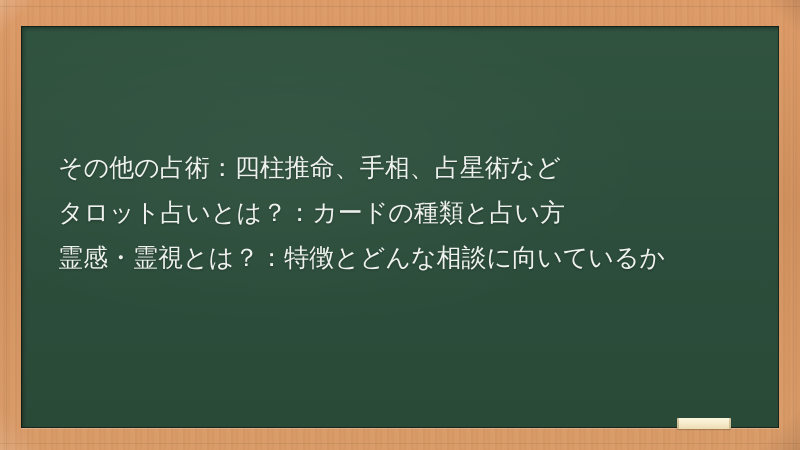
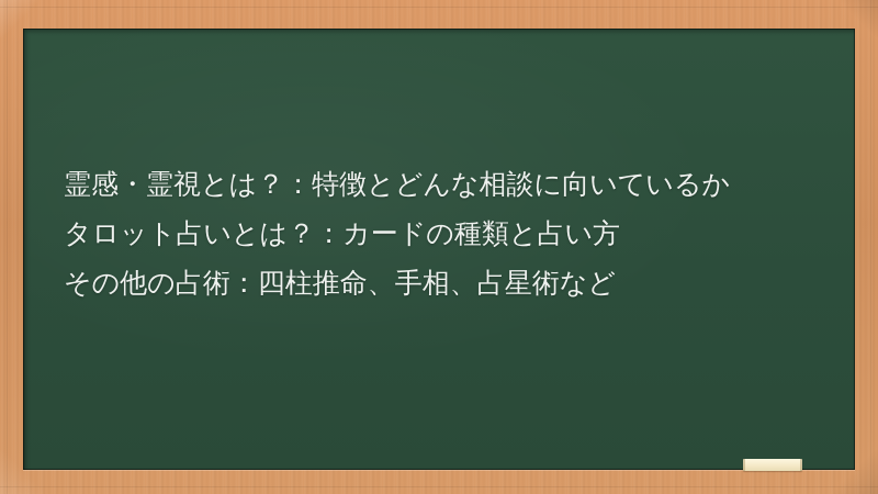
- その他の占術：四柱推命、手相、占星術など
+ 霊感・霊視とは？：特徴とどんな相談に向いているか
  タロット占いとは？：カードの種類と占い方
- 霊感・霊視とは？：特徴とどんな相談に向いているか
+ その他の占術：四柱推命、手相、占星術など
